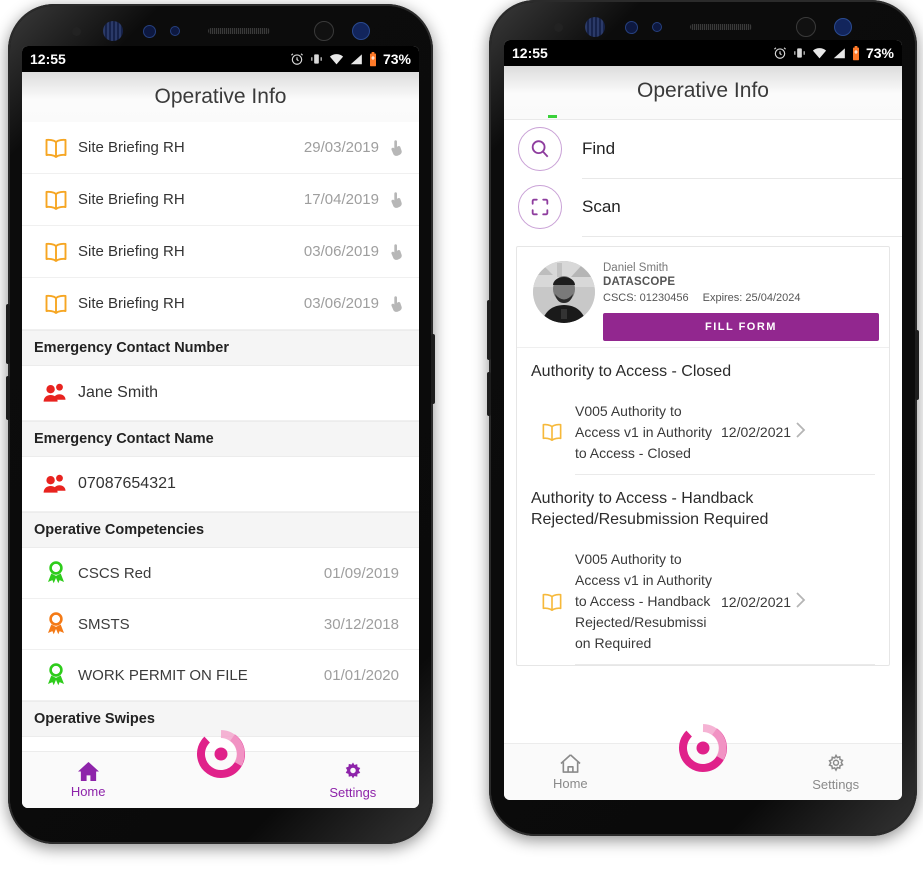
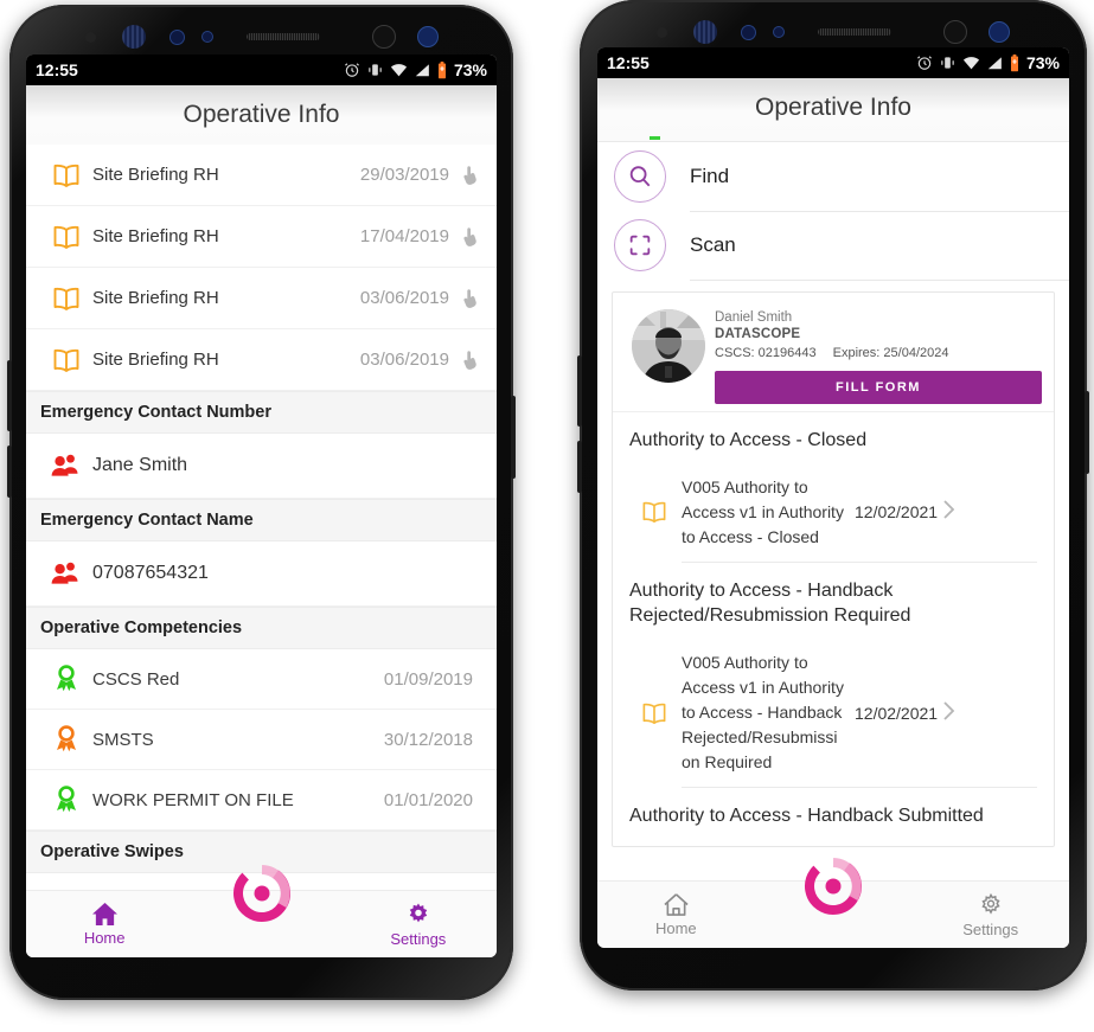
  12:55
  73%
  Operative Info
  Site Briefing RH
  29/03/2019
  Site Briefing RH
  17/04/2019
  Site Briefing RH
  03/06/2019
  Site Briefing RH
  03/06/2019
  Emergency Contact Number
  Jane Smith
  Emergency Contact Name
  07087654321
  Operative Competencies
  CSCS Red
  01/09/2019
  SMSTS
  30/12/2018
  WORK PERMIT ON FILE
  01/01/2020
  Operative Swipes
  Home
  Settings
  12:55
  73%
  Operative Info
  Find
  Scan
  Daniel Smith
  DATASCOPE
- CSCS: 01230456 Expires: 25/04/2024
+ CSCS: 02196443 Expires: 25/04/2024
  FILL FORM
  Authority to Access - Closed
  V005 Authority to Access v1 in Authority to Access - Closed
  12/02/2021
  Authority to Access - Handback Rejected/Resubmission Required
  V005 Authority to Access v1 in Authority to Access - Handback Rejected/Resubmissi on Required
  12/02/2021
+ Authority to Access - Handback Submitted
  Home
  Settings
